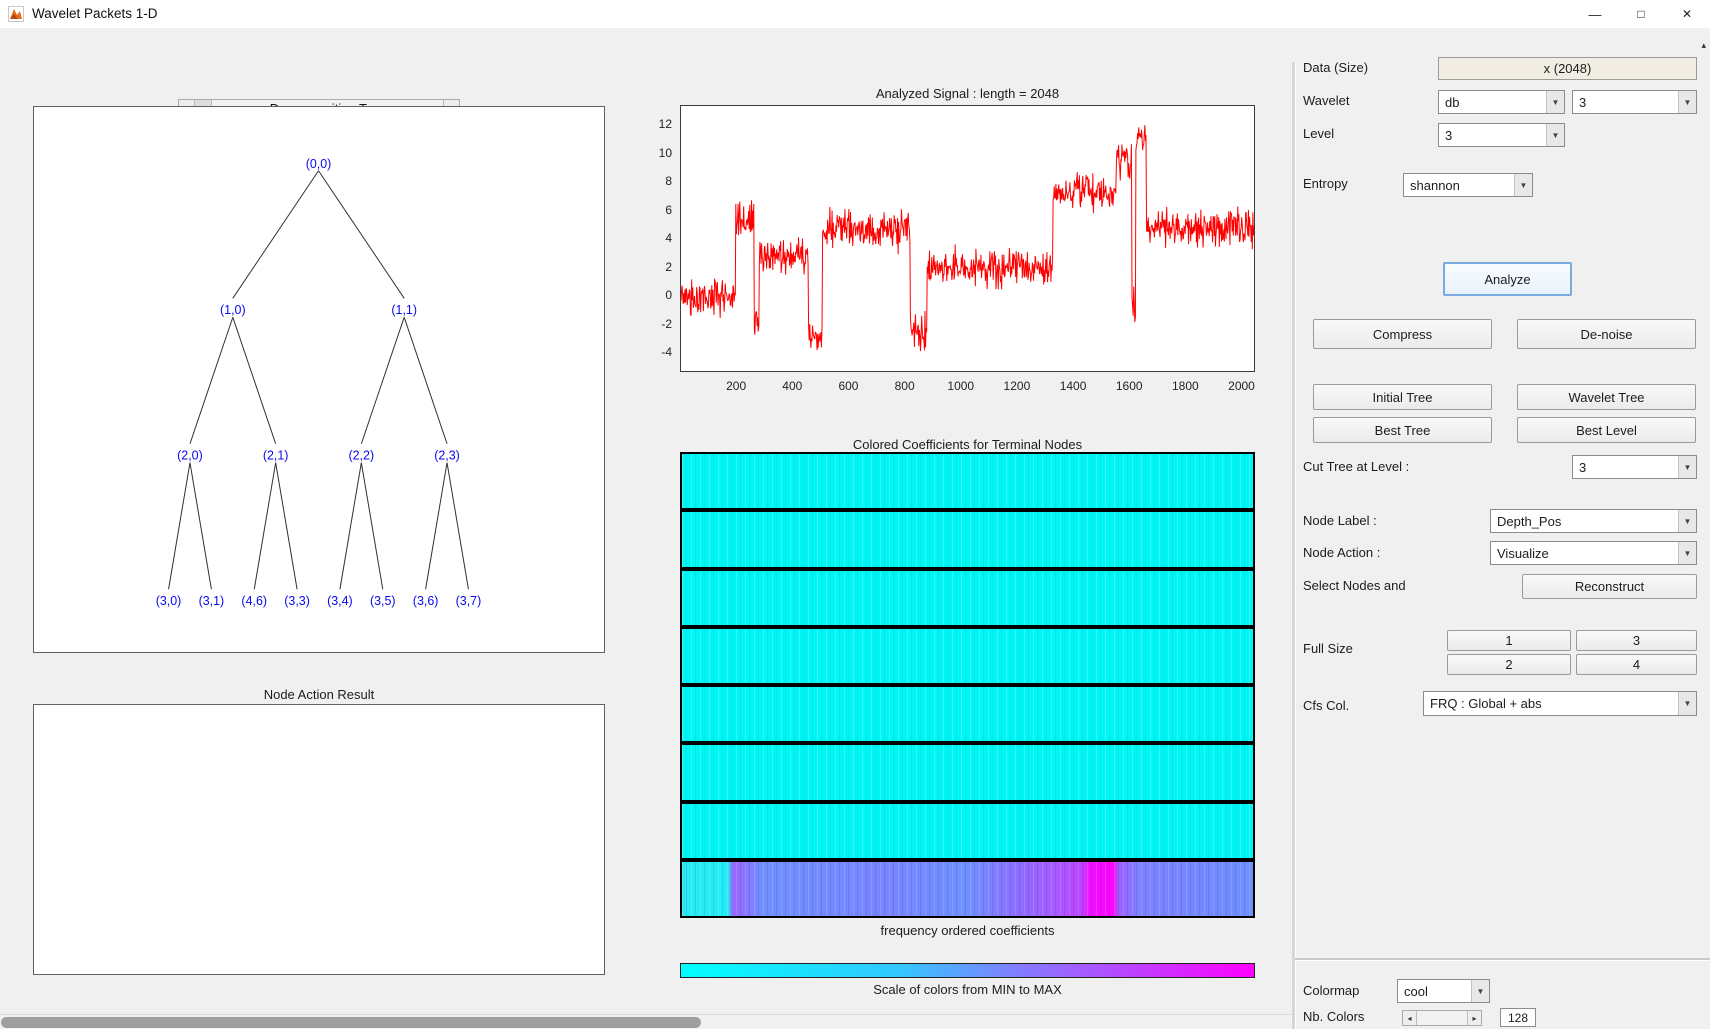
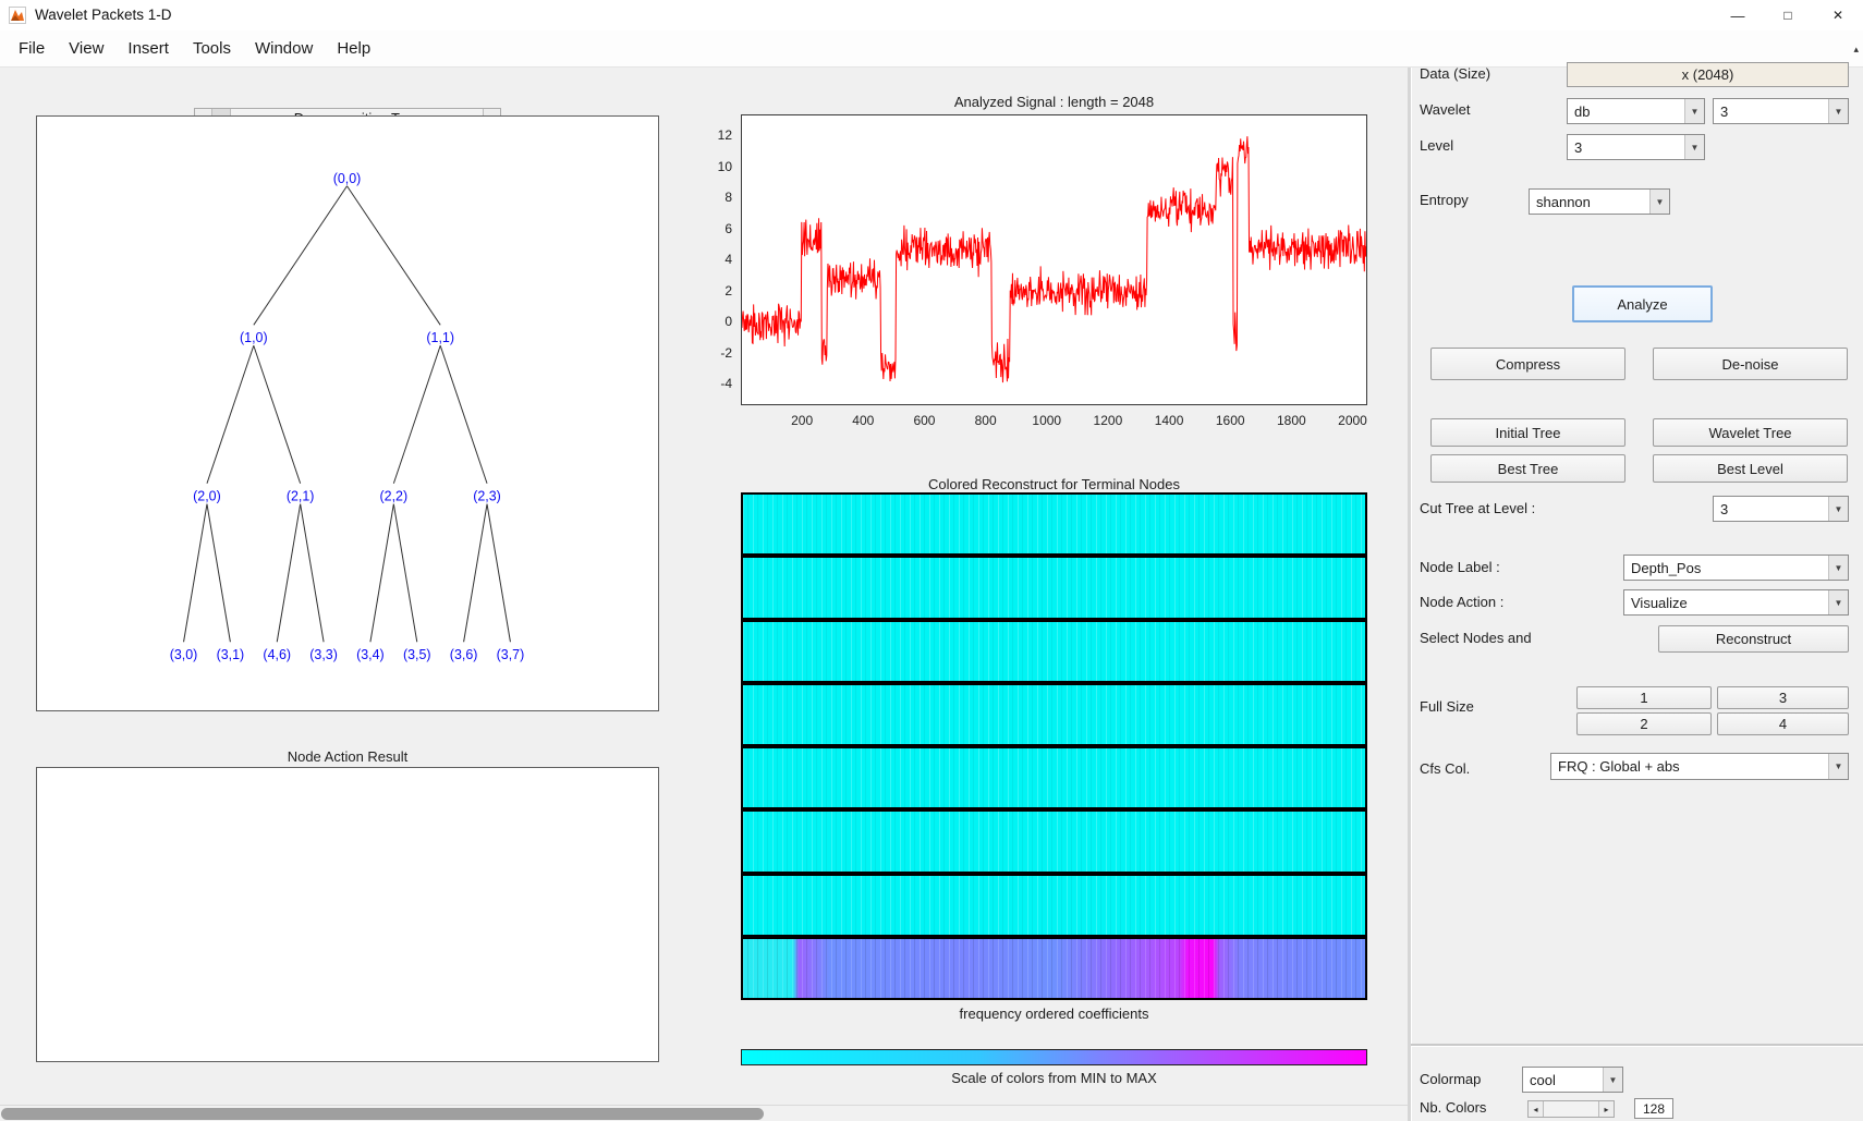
  Wavelet Packets 1-D
  —
  □
  ✕
+ File
+ View
+ Insert
+ Tools
+ Window
+ Help
  ▴
  (0,0)
  (1,0)
  (1,1)
  (2,0)
  (2,1)
  (2,2)
  (2,3)
  (3,0)
  (3,1)
  (4,6)
  (3,3)
  (3,4)
  (3,5)
  (3,6)
  (3,7)
  Node Action Result
  Analyzed Signal : length = 2048
  12
  10
  8
  6
  4
  2
  0
  -2
  -4
  200
  400
  600
  800
  1000
  1200
  1400
  1600
  1800
  2000
- Colored Coefficients for Terminal Nodes
+ Colored Reconstruct for Terminal Nodes
  frequency ordered coefficients
  Scale of colors from MIN to MAX
  Data (Size)
  x (2048)
  Wavelet
  db
  ▼
  3
  ▼
  Level
  3
  ▼
  Entropy
  shannon
  ▼
  Analyze
  Compress
  De-noise
  Initial Tree
  Wavelet Tree
  Best Tree
  Best Level
  Cut Tree at Level :
  3
  ▼
  Node Label :
  Depth_Pos
  ▼
  Node Action :
  Visualize
  ▼
  Select Nodes and
  Reconstruct
  Full Size
  1
  3
  2
  4
  Cfs Col.
  FRQ : Global + abs
  ▼
  Colormap
  cool
  ▼
  Nb. Colors
  ◂
  ▸
  128
